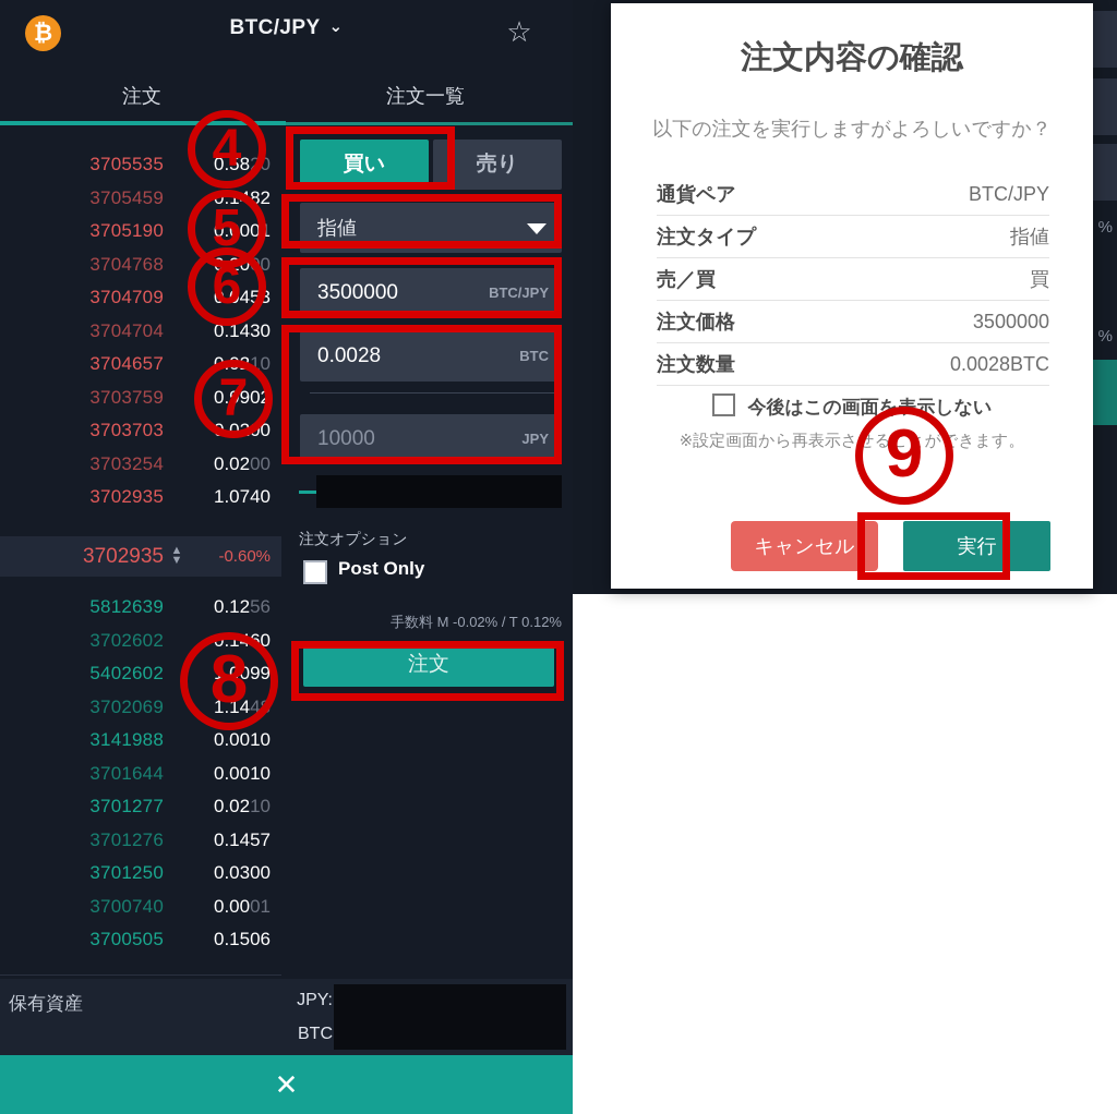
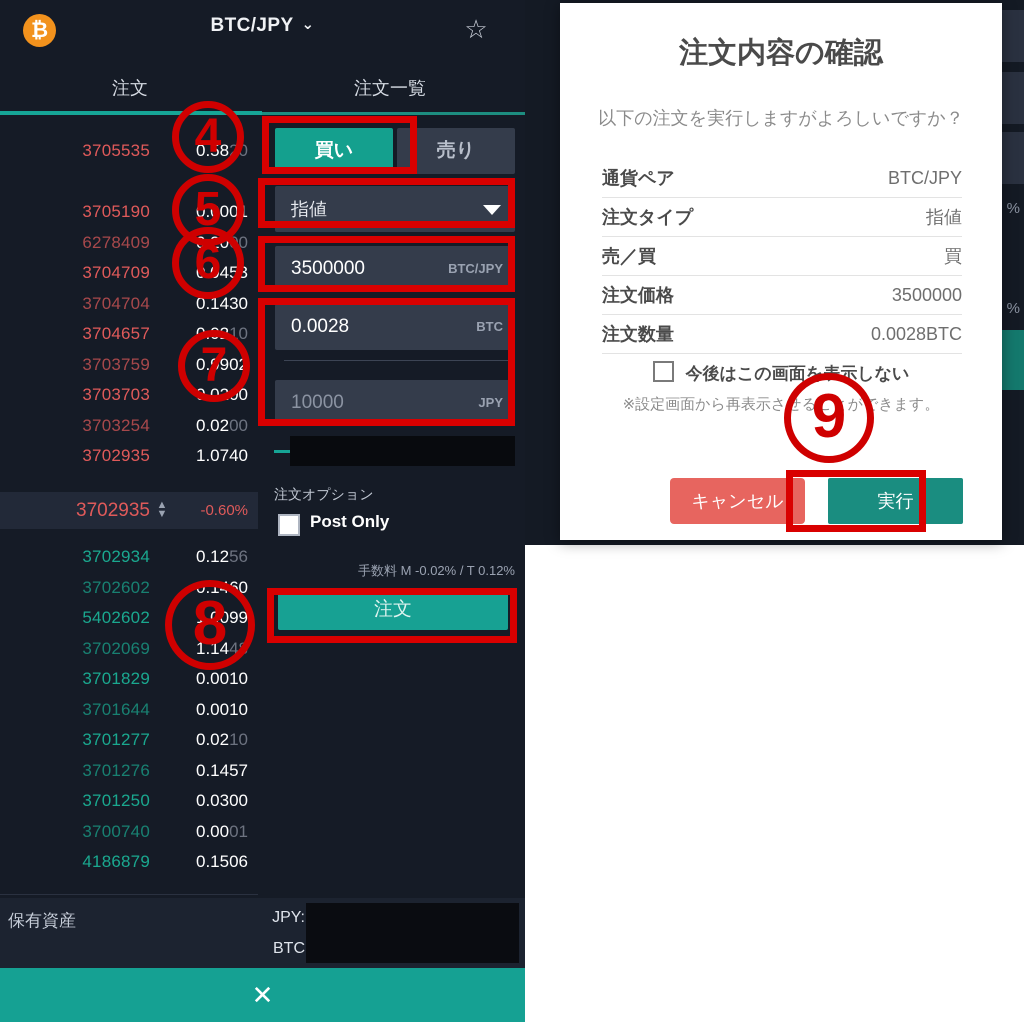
  ₿
  BTC/JPY ⌄
  ☆
  注文
  注文一覧
  3705535
  0.5820
- 3705459
- 0.1482
  3705190
  0.0001
- 3704768
+ 6278409
  0.2000
  3704709
  0.0453
  3704704
  0.1430
  3704657
  0.0210
  3703759
  0.9902
  3703703
  0.0200
  3703254
  0.0200
  3702935
  1.0740
- 5812639
+ 3702934
  0.1256
  3702602
  0.1460
  5402602
  1.0099
  3702069
  1.1448
- 3141988
+ 3701829
  0.0010
  3701644
  0.0010
  3701277
  0.0210
  3701276
  0.1457
  3701250
  0.0300
  3700740
  0.0001
- 3700505
+ 4186879
  0.1506
  3702935
  ▲
  ▼
  -0.60%
  買い
  売り
  指値
  3500000
  BTC/JPY
  0.0028
  BTC
  10000
  JPY
  注文オプション
  Post Only
  手数料 M -0.02% / T 0.12%
  注文
  保有資産
  JPY:
  BTC
  ✕
  %
  %
  注文内容の確認
  以下の注文を実行しますがよろしいですか？
  通貨ペア
  BTC/JPY
  注文タイプ
  指値
  売／買
  買
  注文価格
  3500000
  注文数量
  0.0028BTC
  今後はこの画面を表示しない
  ※設定画面から再表示させることができます。
  キャンセル
  実行
  4
  5
  6
  7
  8
  9
